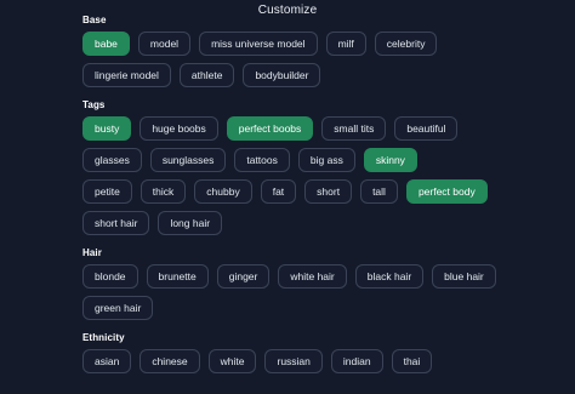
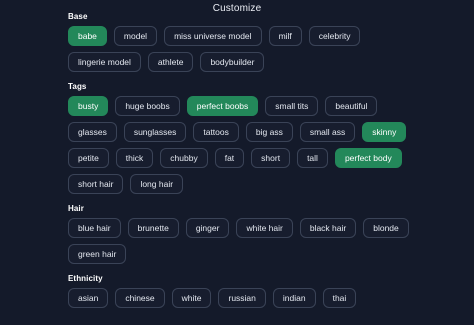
  Customize
  Base
  babe
  model
  miss universe model
  milf
  celebrity
  lingerie model
  athlete
  bodybuilder
  Tags
  busty
  huge boobs
  perfect boobs
  small tits
  beautiful
  glasses
  sunglasses
  tattoos
  big ass
+ small ass
  skinny
  petite
  thick
  chubby
  fat
  short
  tall
  perfect body
  short hair
  long hair
  Hair
- blonde
+ blue hair
  brunette
  ginger
  white hair
  black hair
- blue hair
+ blonde
  green hair
  Ethnicity
  asian
  chinese
  white
  russian
  indian
  thai
